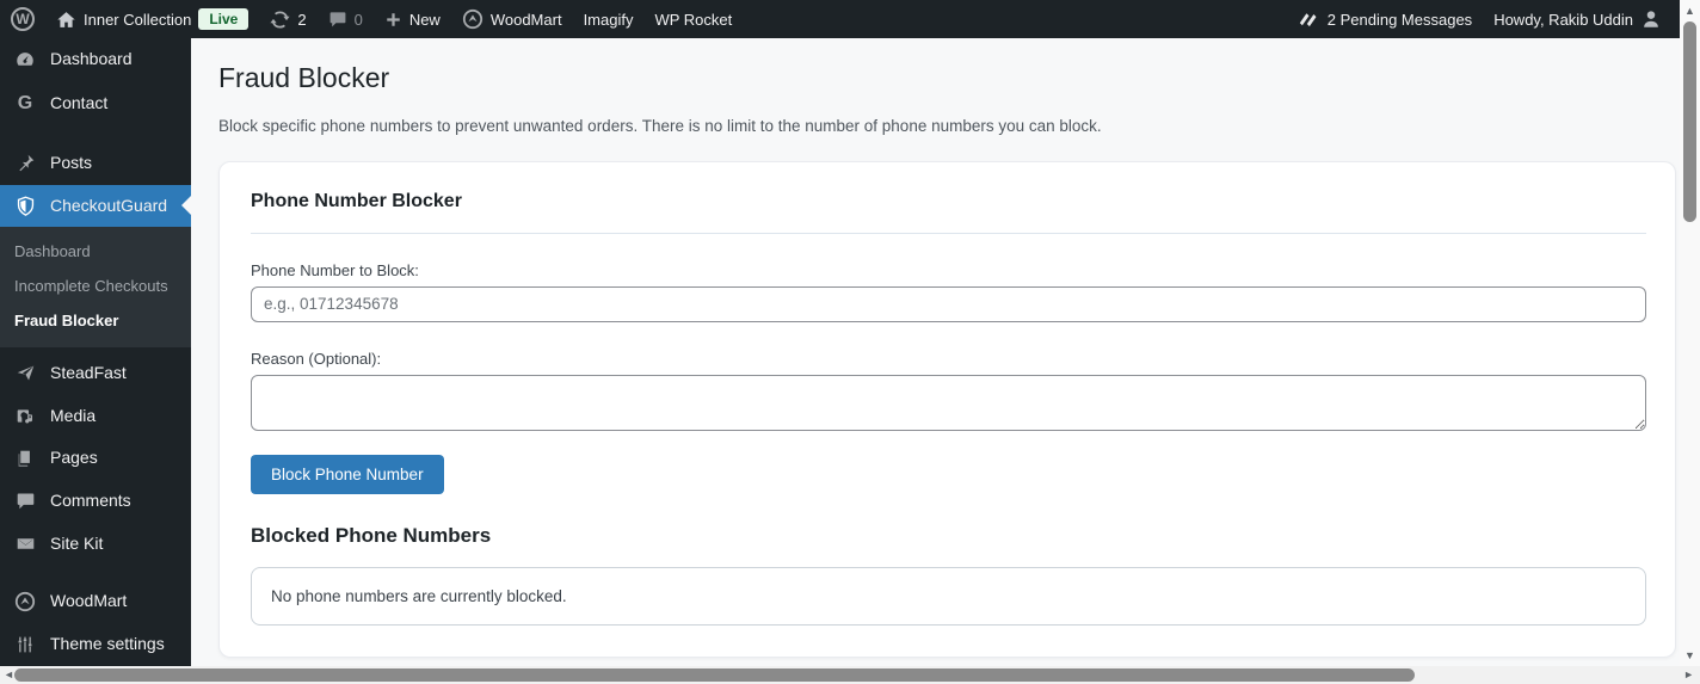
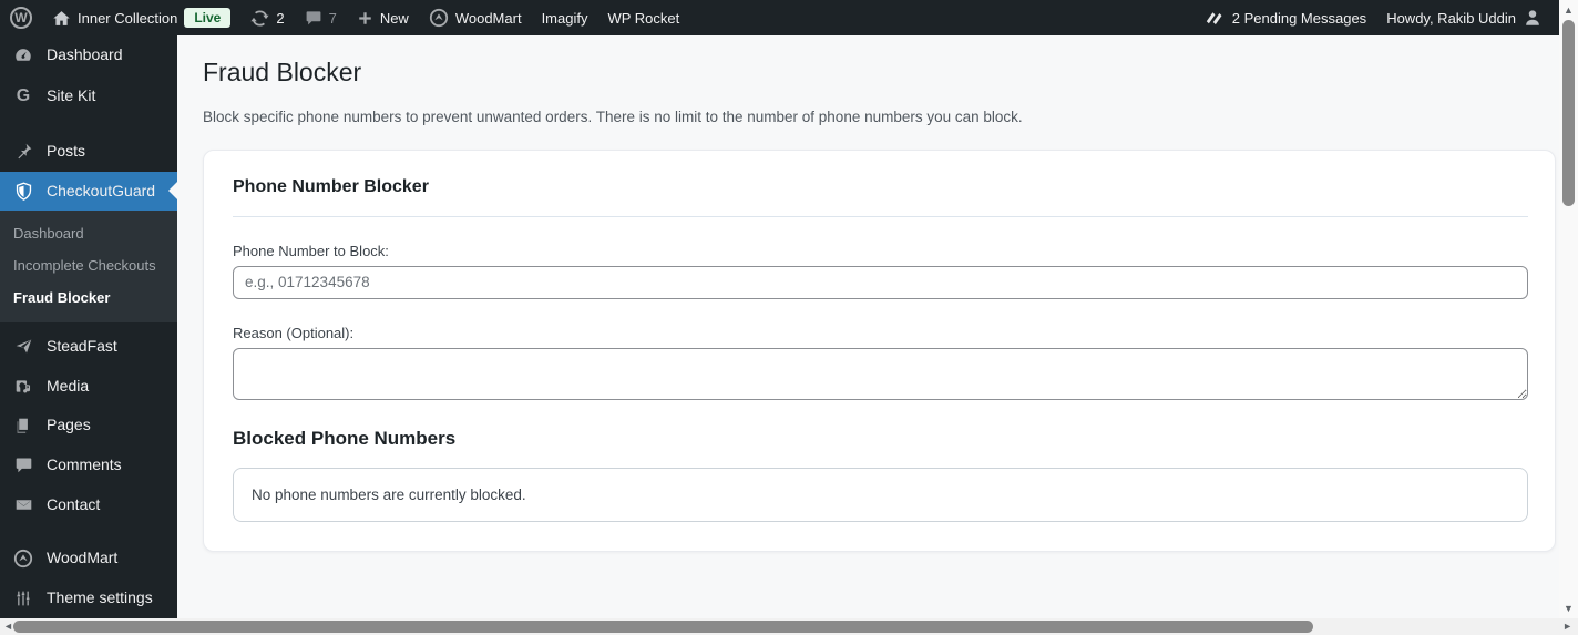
  W
  Inner Collection
  Live
  2
- 0
+ 7
  New
  WoodMart
  Imagify
  WP Rocket
  2 Pending Messages
  Howdy, Rakib Uddin
  Dashboard
  G
- Contact
+ Site Kit
  Posts
  CheckoutGuard
  Dashboard
  Incomplete Checkouts
  Fraud Blocker
  SteadFast
  Media
  Pages
  Comments
- Site Kit
+ Contact
  WoodMart
  Theme settings
  Fraud Blocker
  Block specific phone numbers to prevent unwanted orders. There is no limit to the number of phone numbers you can block.
  Phone Number Blocker
  Phone Number to Block:
  e.g., 01712345678
  Reason (Optional):
- Block Phone Number
  Blocked Phone Numbers
  No phone numbers are currently blocked.
  ▲
  ▼
  ◄
  ►
